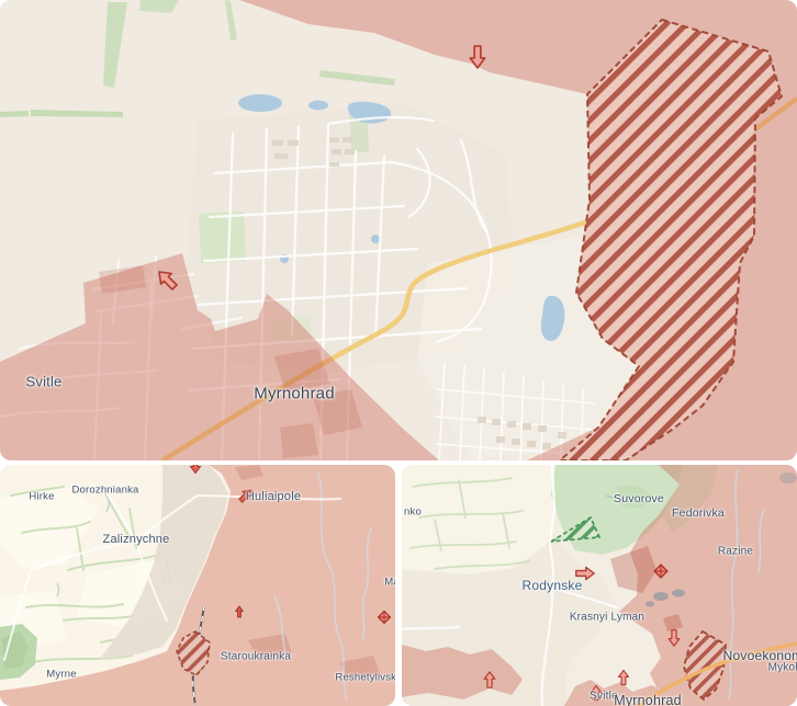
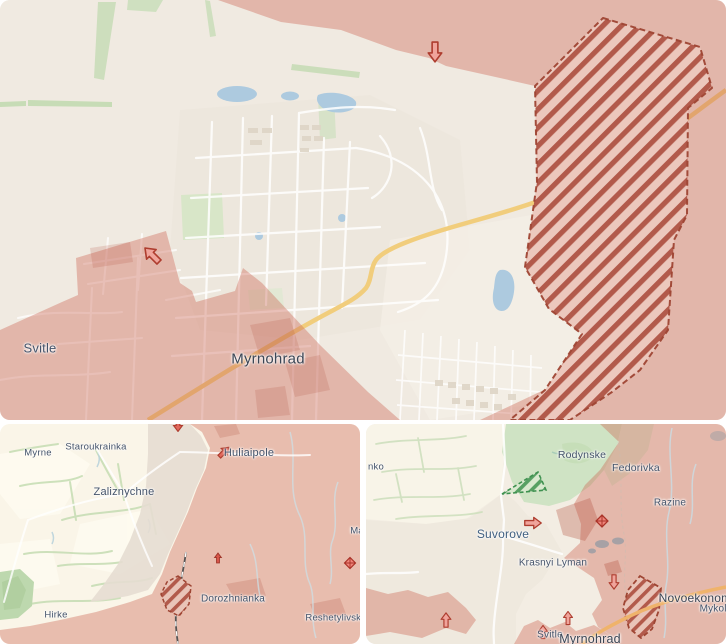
  Svitle
  Myrnohrad
- Hirke
+ Myrne
- Dorozhnianka
+ Staroukrainka
  Zaliznychne
  Huliaipole
- Staroukrainka
+ Dorozhnianka
  Reshetylivsk
- Myrne
+ Hirke
  nko
- Suvorove
+ Rodynske
  Fedorivka
  Razine
- Rodynske
+ Suvorove
  Krasnyi Lyman
  Mykol
  Svitle
  Myrnohrad
